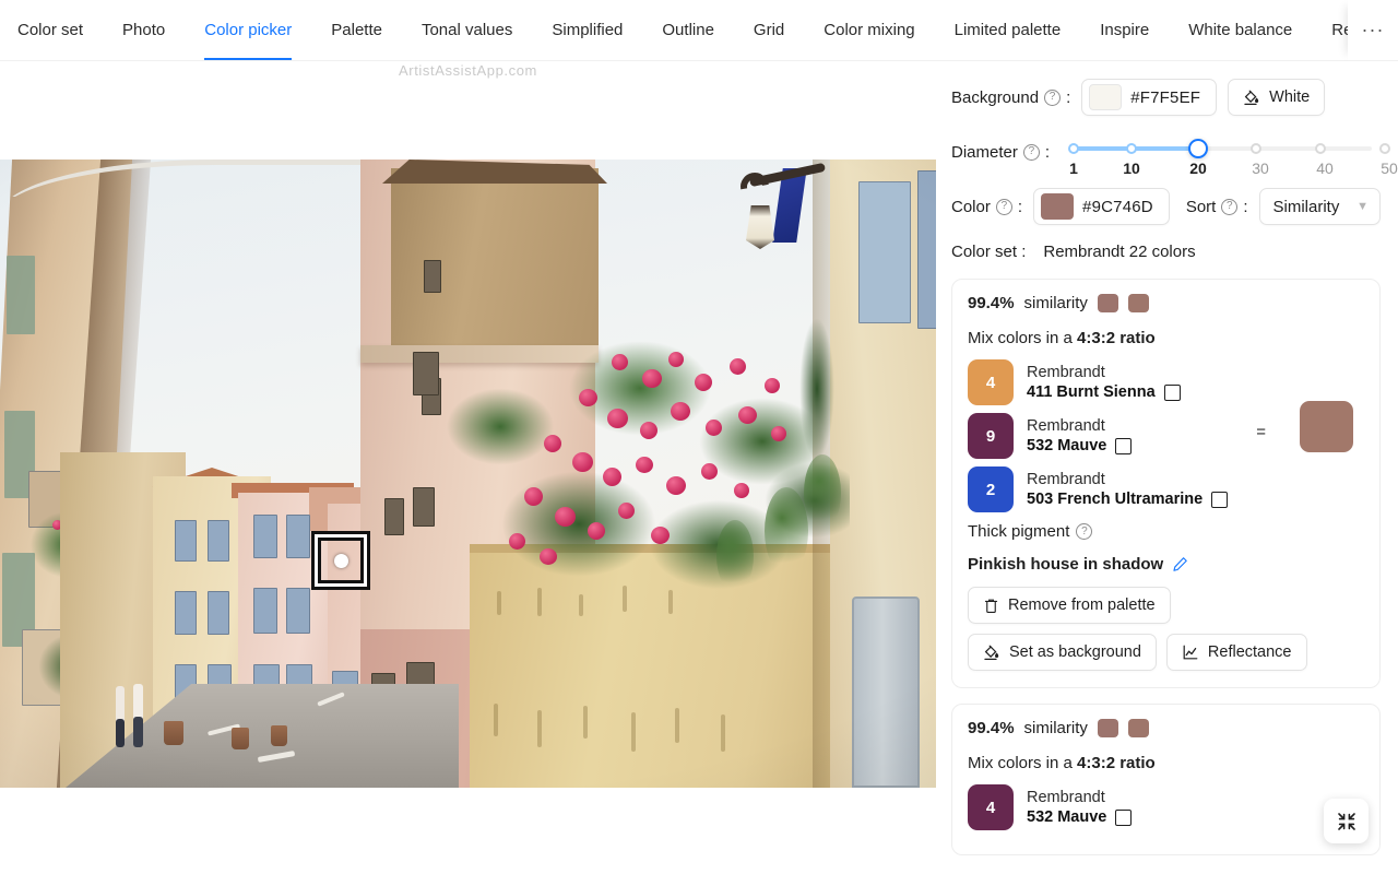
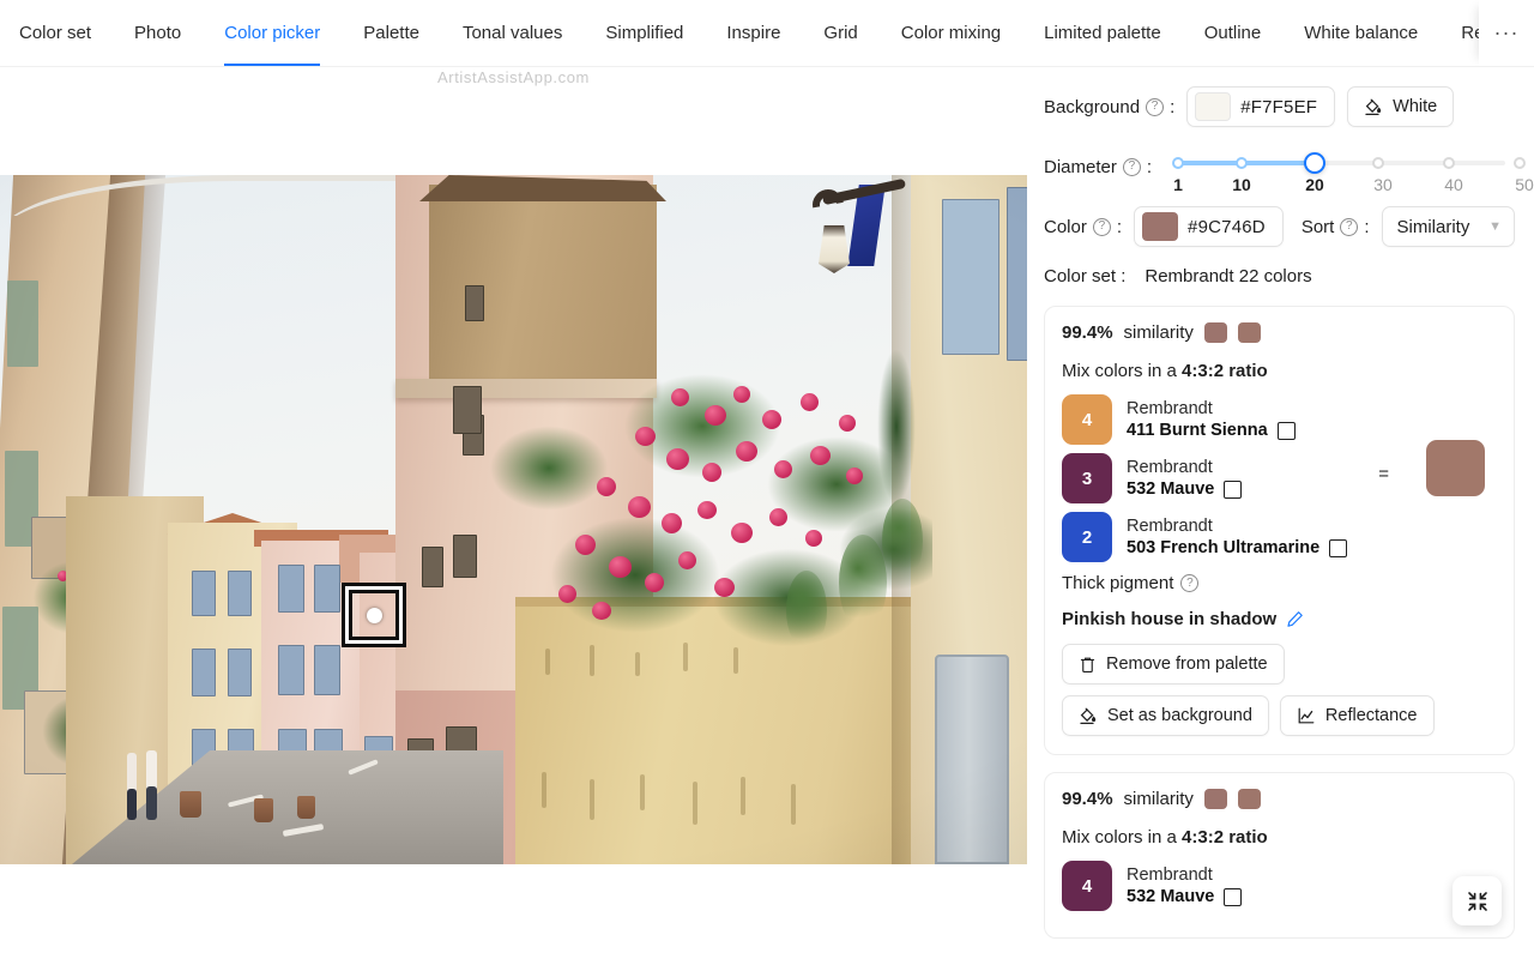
  Color set
  Photo
  Color picker
  Palette
  Tonal values
  Simplified
- Outline
+ Inspire
  Grid
  Color mixing
  Limited palette
- Inspire
+ Outline
  White balance
  ···
  ArtistAssistApp.com
  Background
  ?
  :
  #F7F5EF
  White
  Diameter
  ?
  :
  1
  10
  20
  30
  40
  50
  Color
  ?
  :
  #9C746D
  Sort
  ?
  :
  Similarity
  ▼
  Color set :
  Rembrandt 22 colors
  99.4%
  similarity
  Mix colors in a 4:3:2 ratio
  4
  Rembrandt
  411 Burnt Sienna
- 9
+ 3
  Rembrandt
  532 Mauve
  2
  Rembrandt
  503 French Ultramarine
  =
  Thick pigment
  ?
  Pinkish house in shadow
  Remove from palette
  Set as background
  Reflectance
  99.4%
  similarity
  Mix colors in a 4:3:2 ratio
  4
  Rembrandt
  532 Mauve
